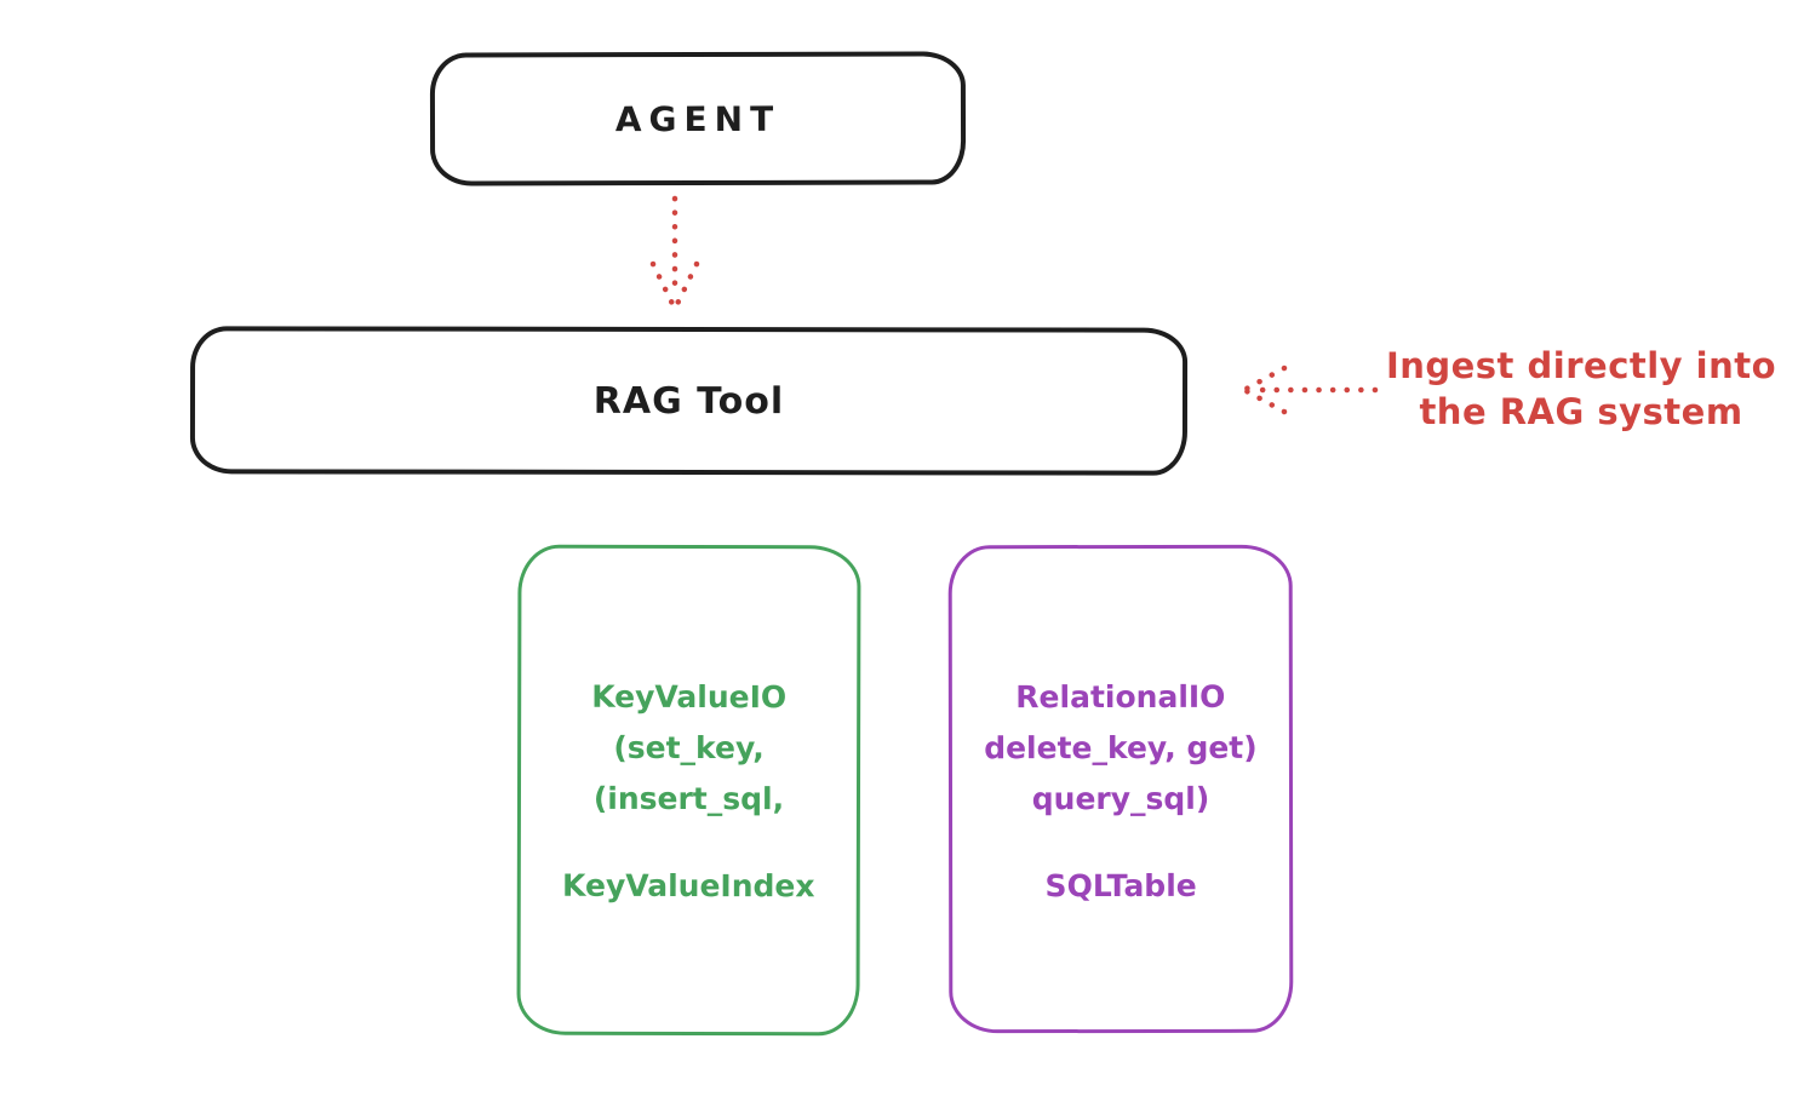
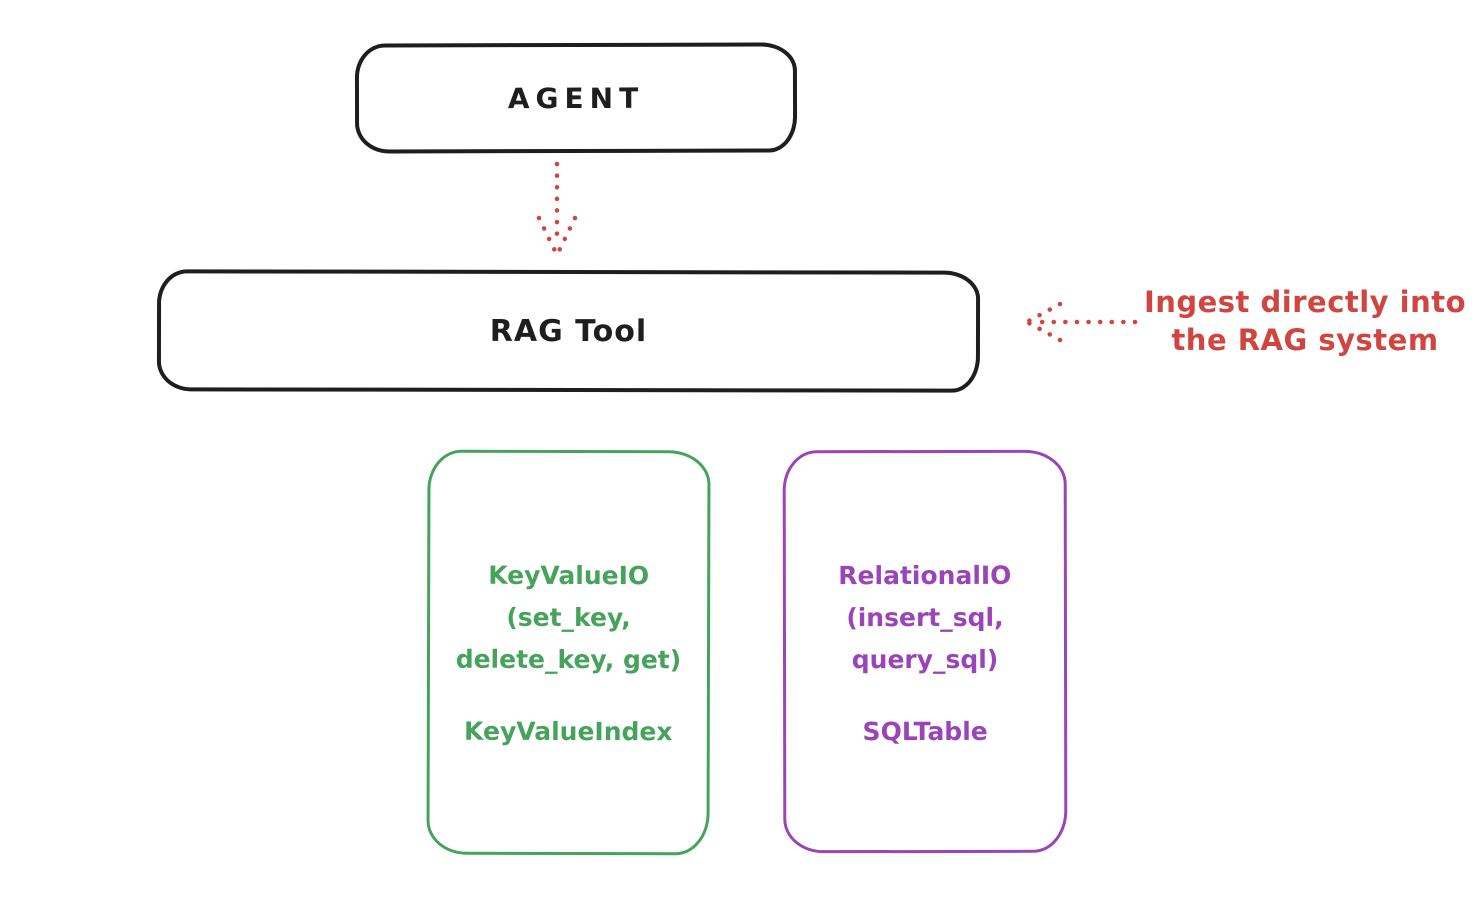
  AGENT
  RAG Tool
  Ingest directly into
  the RAG system
  KeyValueIO
  (set_key,
- (insert_sql,
+ delete_key, get)
  KeyValueIndex
  RelationalIO
- delete_key, get)
+ (insert_sql,
  query_sql)
  SQLTable
